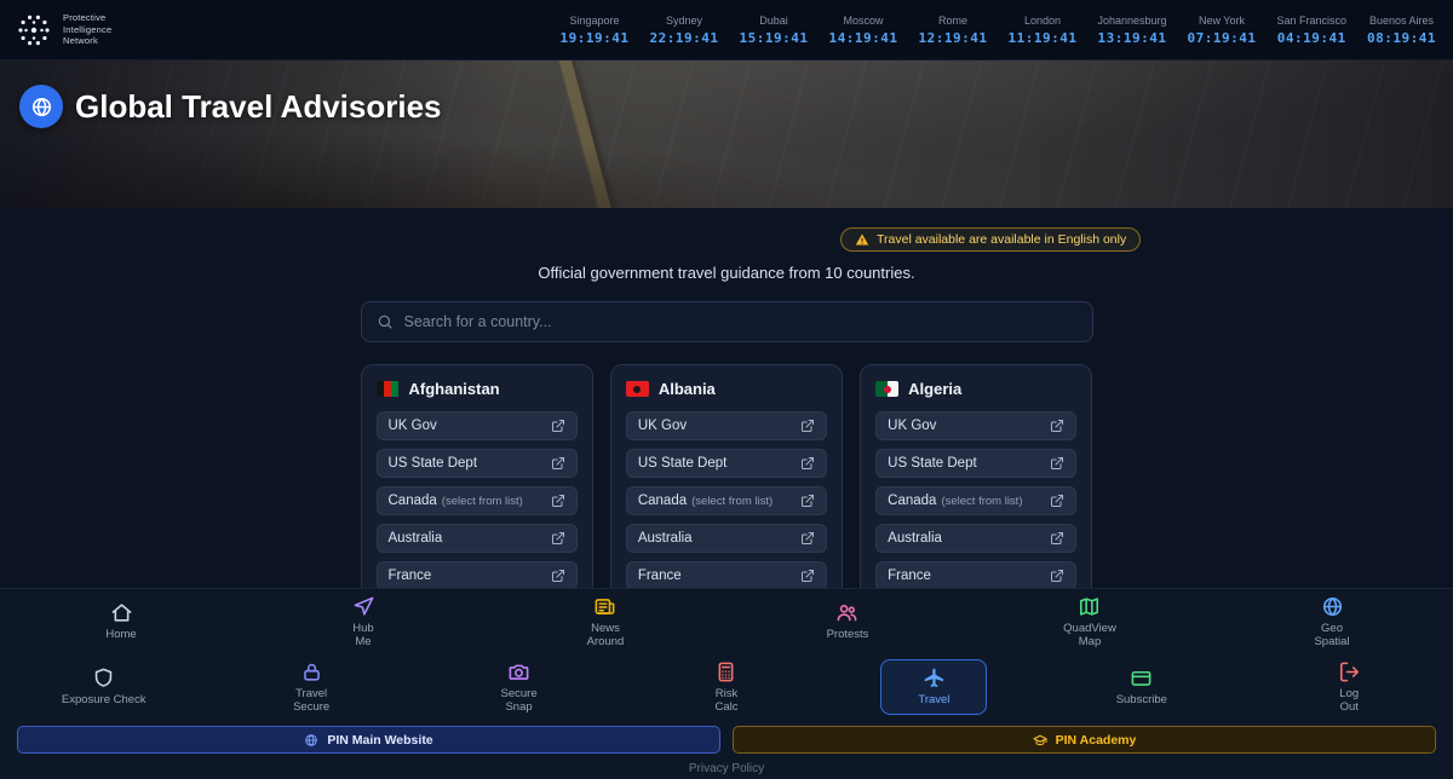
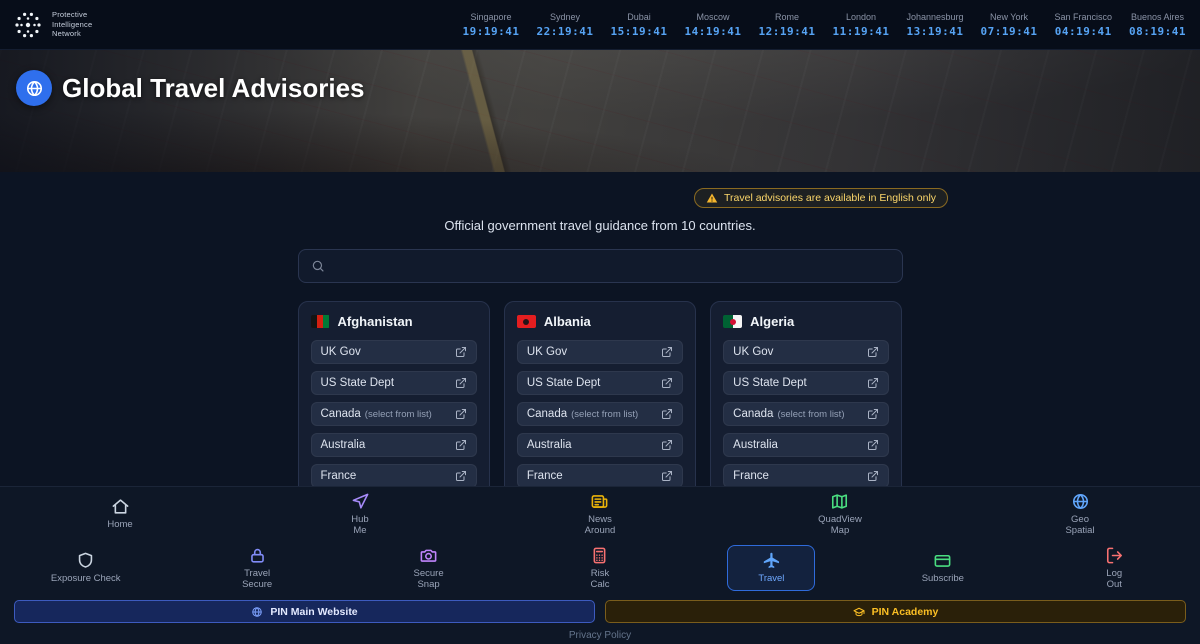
  Protective
  Intelligence
  Network
  Singapore
  19:19:41
  Sydney
  22:19:41
  Dubai
  15:19:41
  Moscow
  14:19:41
  Rome
  12:19:41
  London
  11:19:41
  Johannesburg
  13:19:41
  New York
  07:19:41
  San Francisco
  04:19:41
  Buenos Aires
  08:19:41
  Global Travel Advisories
- Travel available are available in English only
+ Travel advisories are available in English only
  Official government travel guidance from 10 countries.
- Search for a country...
  Afghanistan
  UK Gov
  US State Dept
  Canada (select from list)
  Australia
  France
  Albania
  UK Gov
  US State Dept
  Canada (select from list)
  Australia
  France
  Algeria
  UK Gov
  US State Dept
  Canada (select from list)
  Australia
  France
  Home
  Hub
  Me
  News
  Around
- Protests
  QuadView
  Map
  Geo
  Spatial
  Exposure Check
  Travel
  Secure
  Secure
  Snap
  Risk
  Calc
  Travel
  Subscribe
  Log
  Out
  PIN Main Website
  PIN Academy
  Privacy Policy
